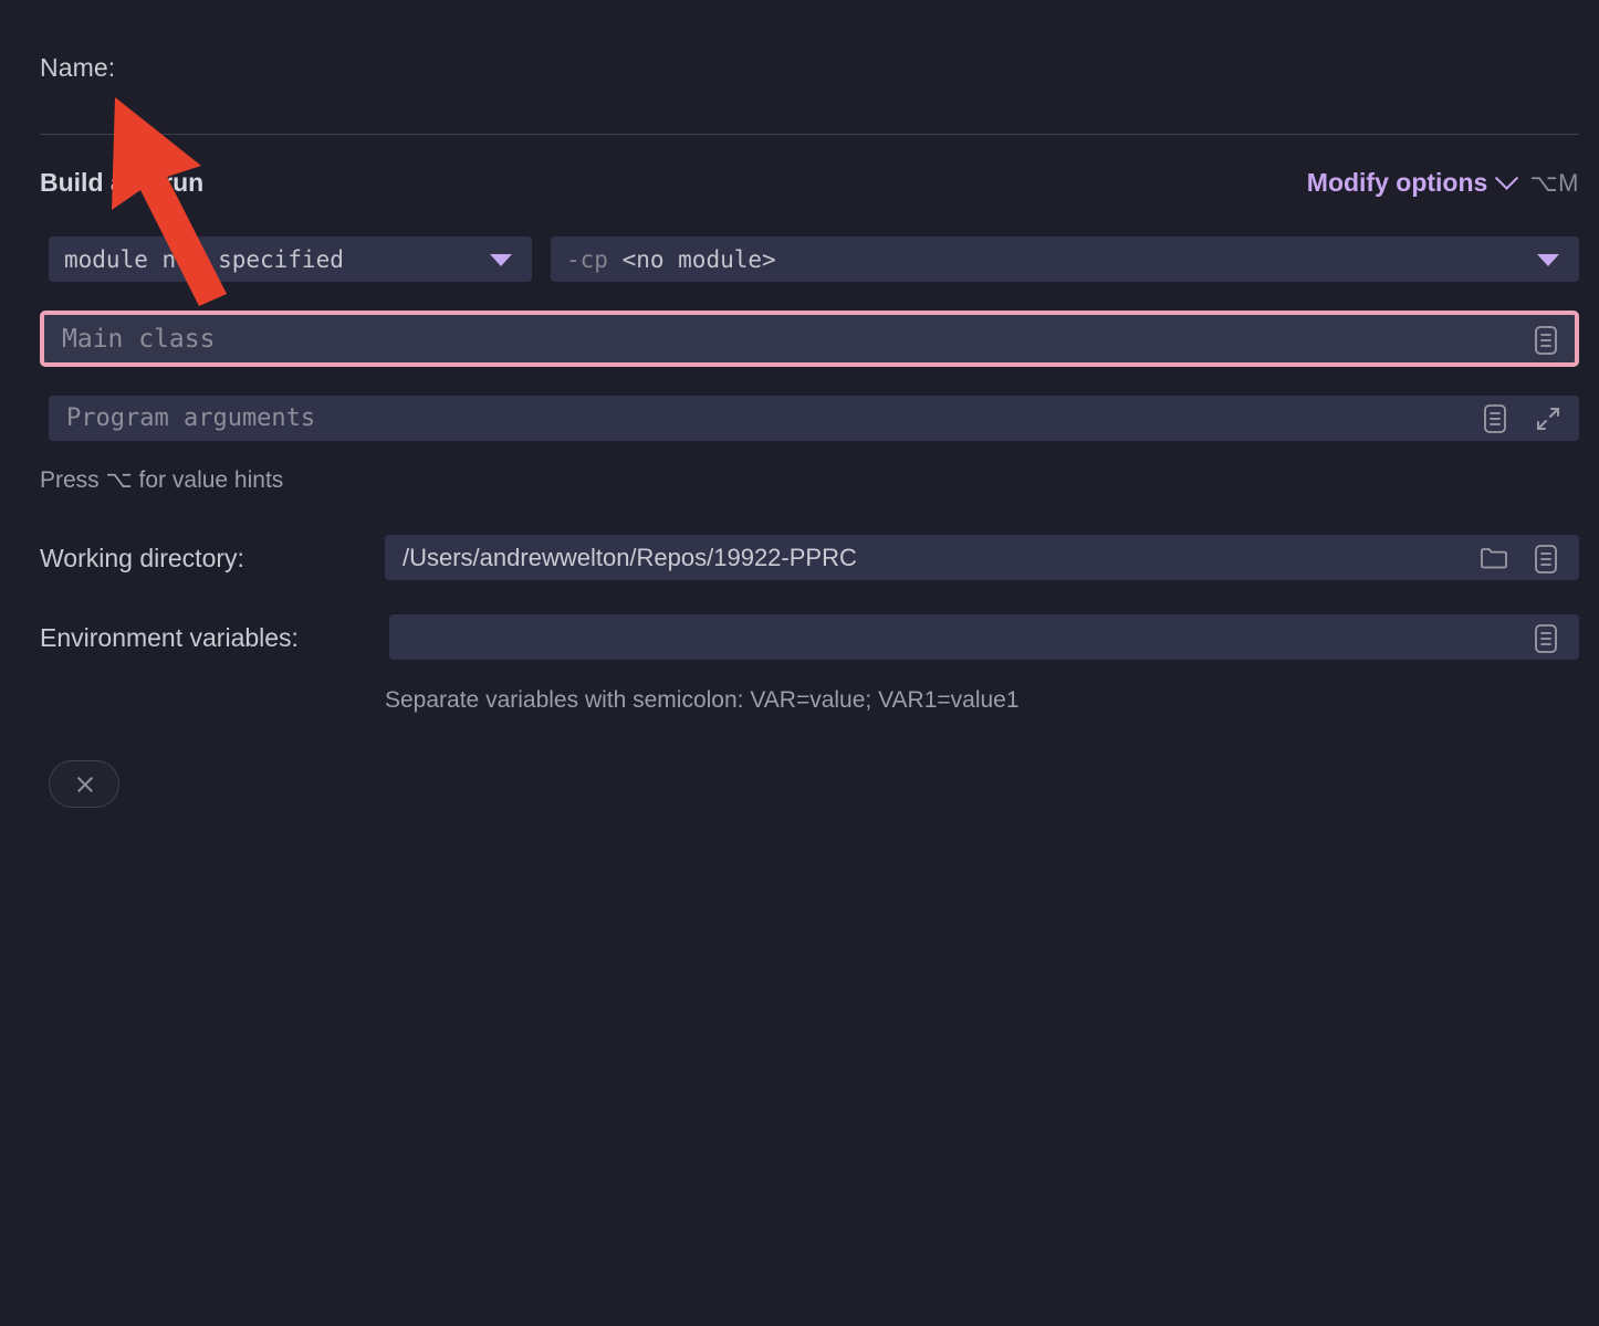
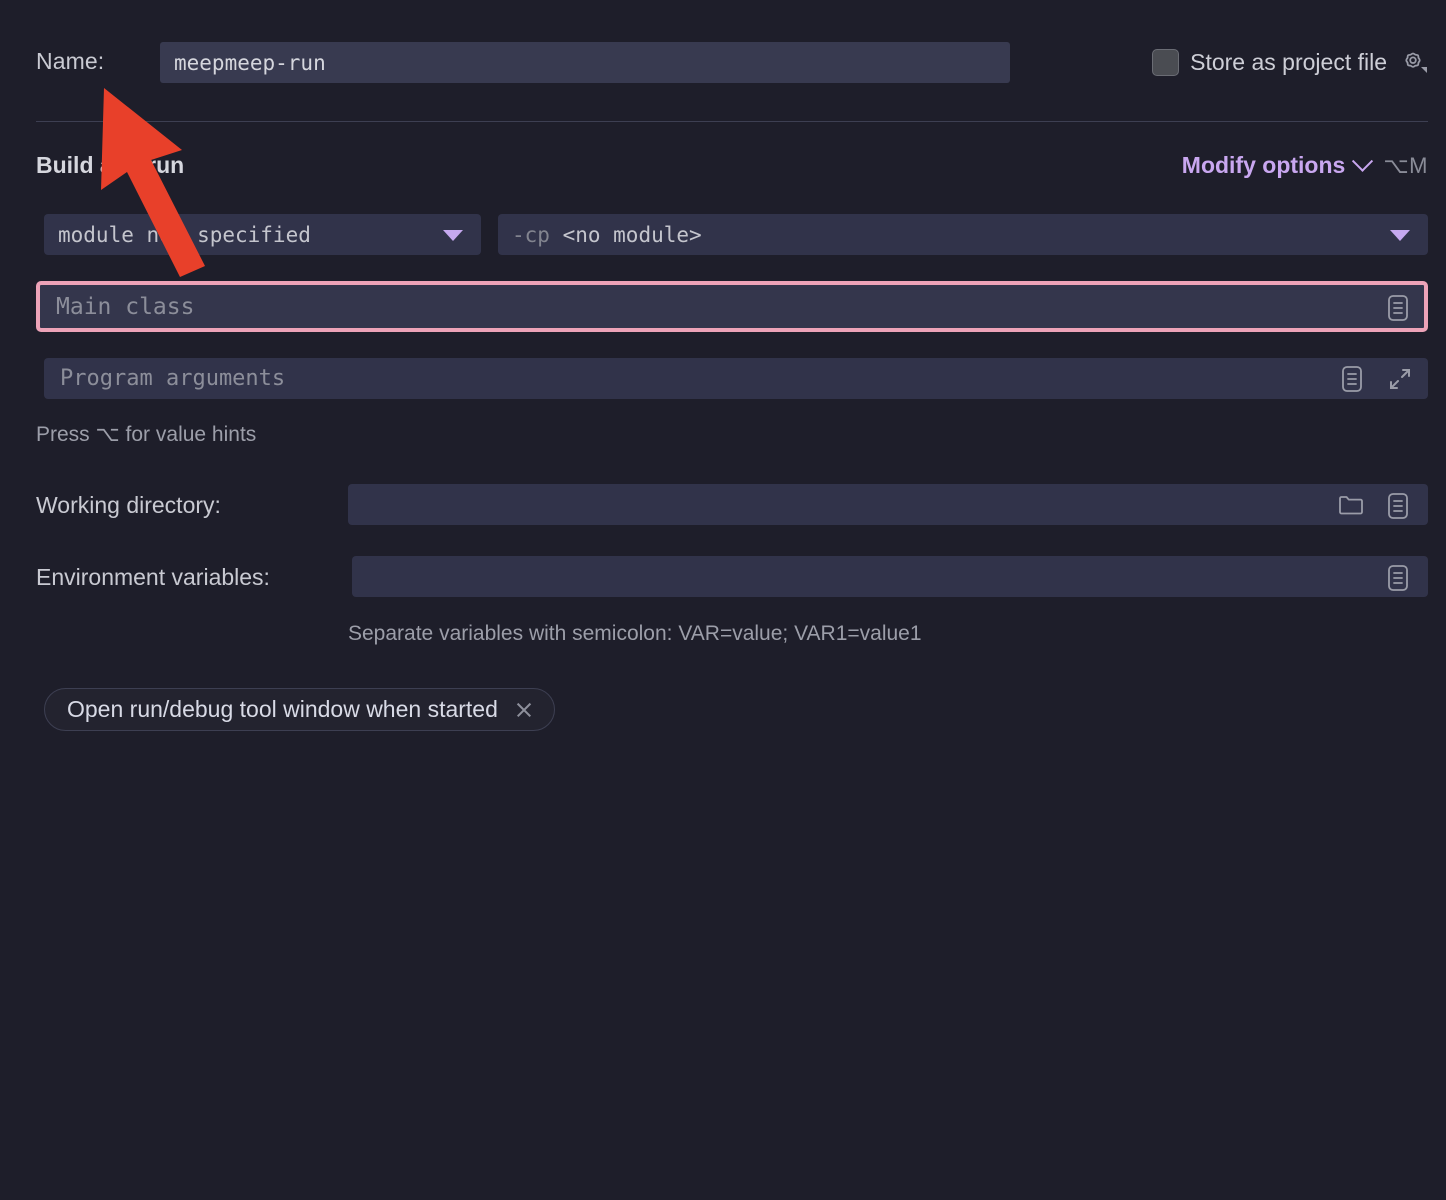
  Name:
+ meepmeep-run
+ Store as project file
  Modify options
  ⌥M
  module n specified
  -cp <no module>
  Main class
  Program arguments
  Press ⌥ for value hints
  Working directory:
- /Users/andrewwelton/Repos/19922-PPRC
  Environment variables:
  Separate variables with semicolon: VAR=value; VAR1=value1
+ Open run/debug tool window when started
